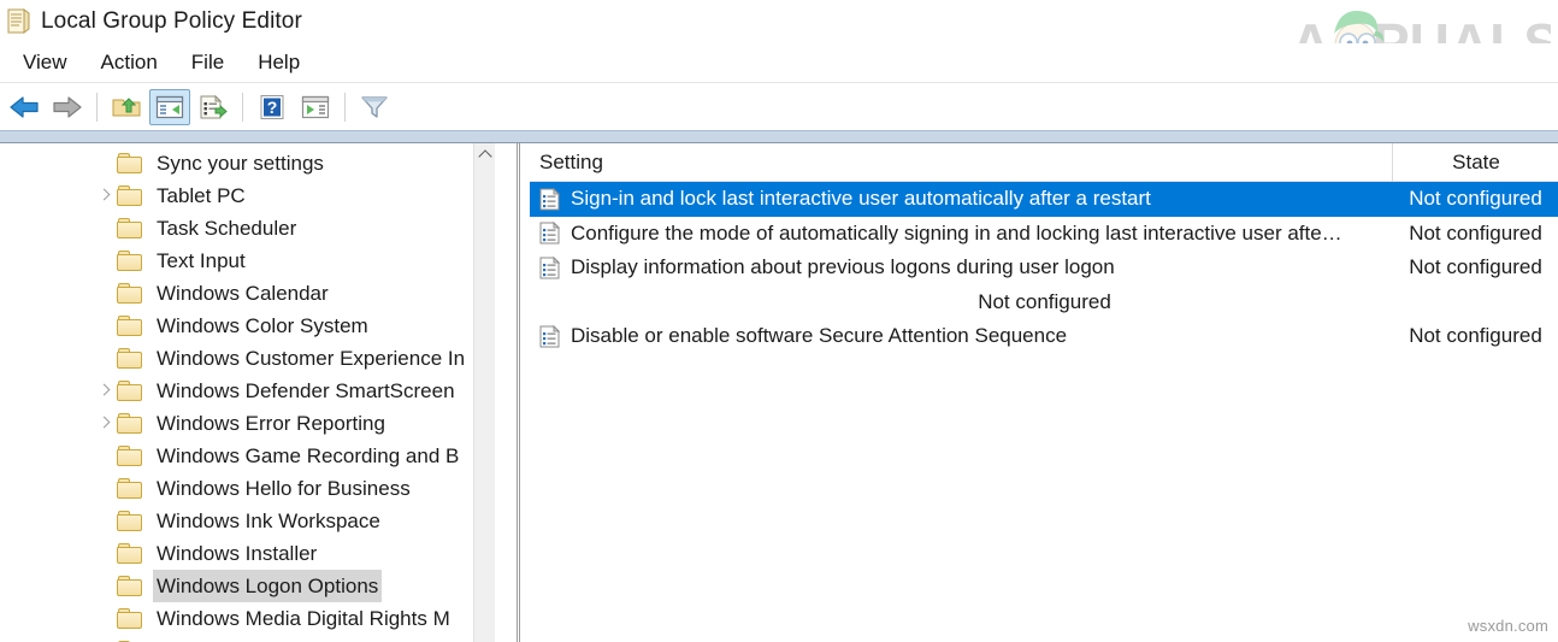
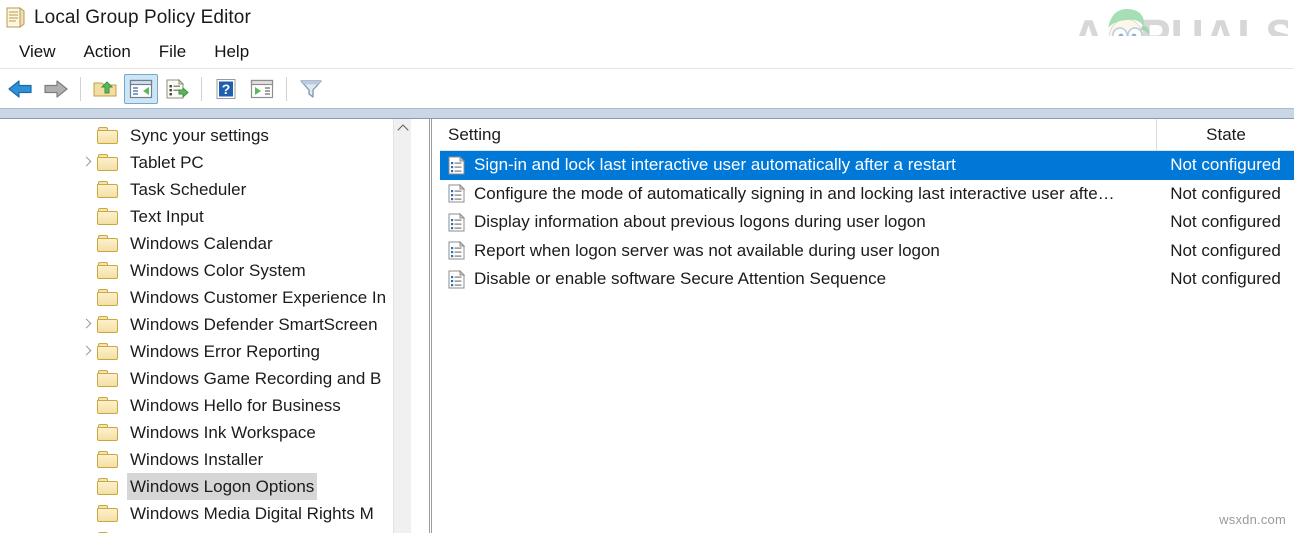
  Local Group Policy Editor
  View
  Action
  File
  Help
  ?
  Sync your settings
  Tablet PC
  Task Scheduler
  Text Input
  Windows Calendar
  Windows Color System
  Windows Customer Experience In
  Windows Defender SmartScreen
  Windows Error Reporting
  Windows Game Recording and B
  Windows Hello for Business
  Windows Ink Workspace
  Windows Installer
  Windows Logon Options
  Windows Media Digital Rights M
  Setting
  State
  Sign-in and lock last interactive user automatically after a restart
  Not configured
  Configure the mode of automatically signing in and locking last interactive user afte…
  Not configured
  Display information about previous logons during user logon
  Not configured
+ Report when logon server was not available during user logon
  Not configured
  Disable or enable software Secure Attention Sequence
  Not configured
  wsxdn.com
